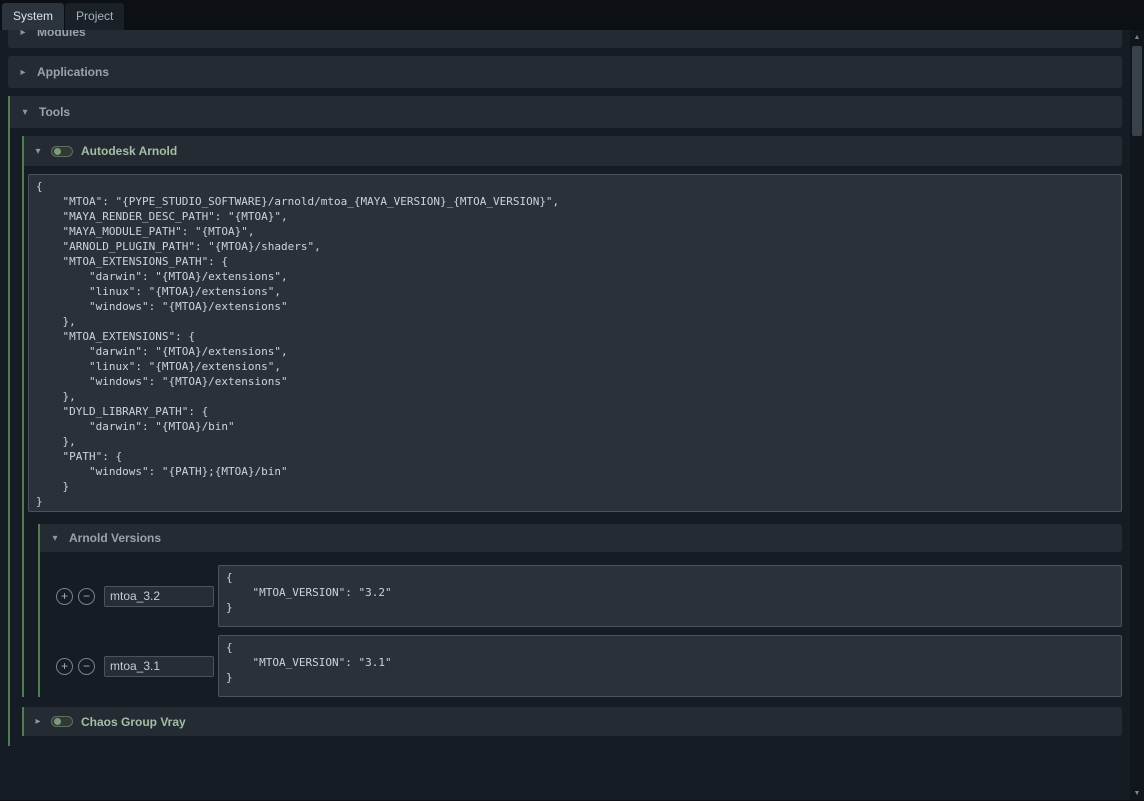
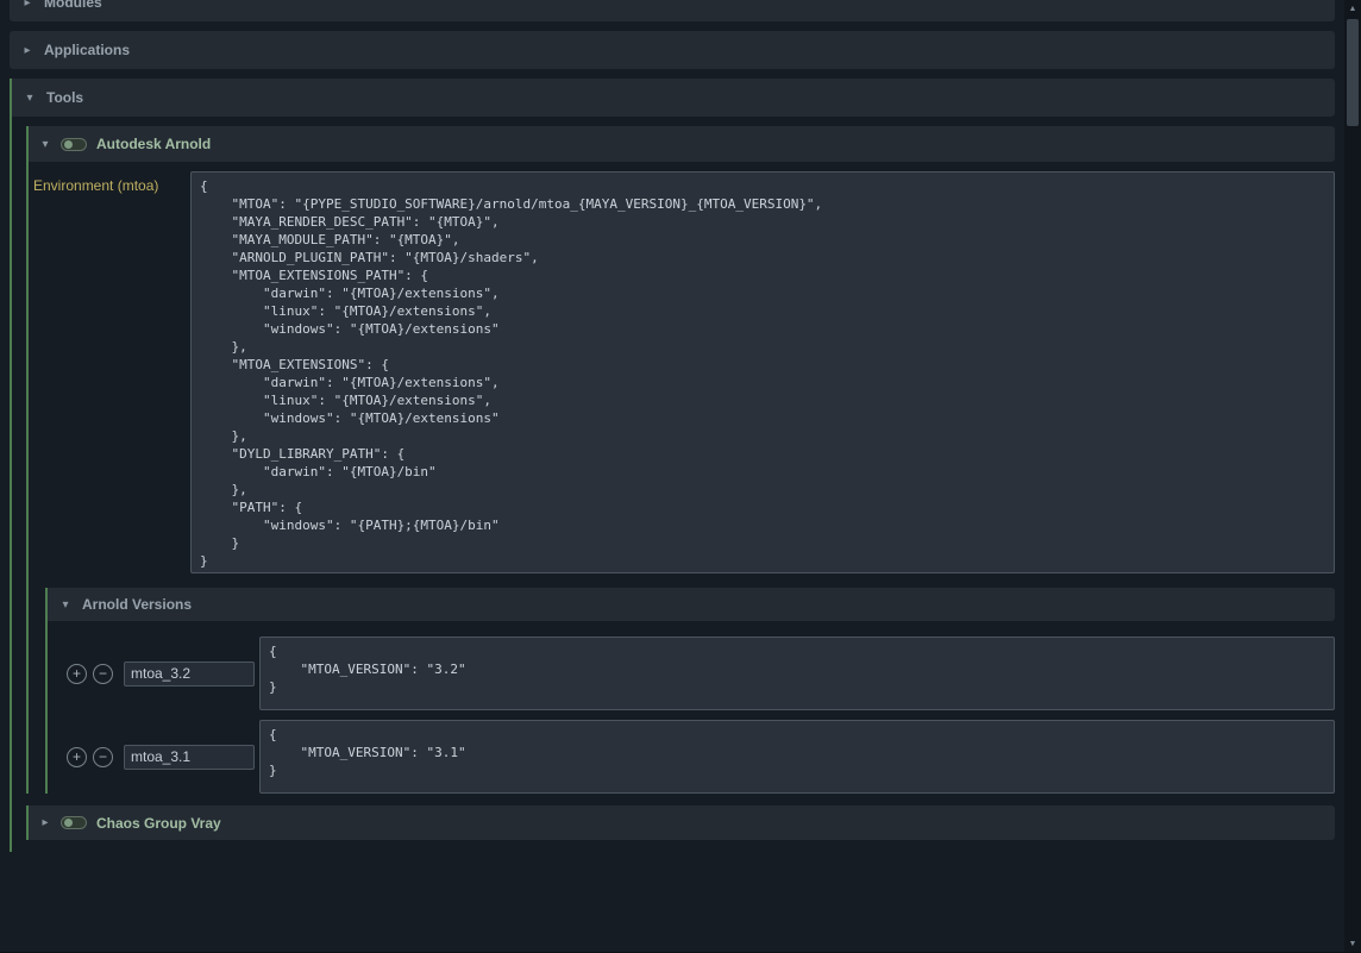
- System
- Project
  ▸
  Modules
  ▸
  Applications
  ▾
  Tools
  ▾
  Autodesk Arnold
+ Environment (mtoa)
  {
  "MTOA": "{PYPE_STUDIO_SOFTWARE}/arnold/mtoa_{MAYA_VERSION}_{MTOA_VERSION}",
  "MAYA_RENDER_DESC_PATH": "{MTOA}",
  "MAYA_MODULE_PATH": "{MTOA}",
  "ARNOLD_PLUGIN_PATH": "{MTOA}/shaders",
  "MTOA_EXTENSIONS_PATH": {
  "darwin": "{MTOA}/extensions",
  "linux": "{MTOA}/extensions",
  "windows": "{MTOA}/extensions"
  },
  "MTOA_EXTENSIONS": {
  "darwin": "{MTOA}/extensions",
  "linux": "{MTOA}/extensions",
  "windows": "{MTOA}/extensions"
  },
  "DYLD_LIBRARY_PATH": {
  "darwin": "{MTOA}/bin"
  },
  "PATH": {
  "windows": "{PATH};{MTOA}/bin"
  }
  }
  ▾
  Arnold Versions
  +
  −
  mtoa_3.2
  {
  "MTOA_VERSION": "3.2"
  }
  +
  −
  mtoa_3.1
  {
  "MTOA_VERSION": "3.1"
  }
  ▸
  Chaos Group Vray
